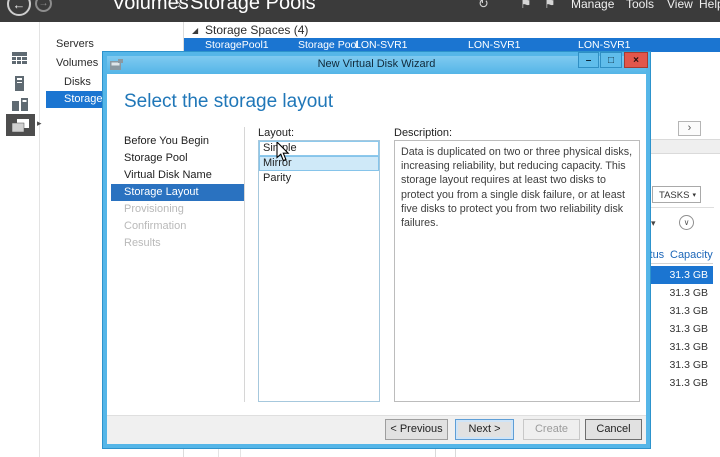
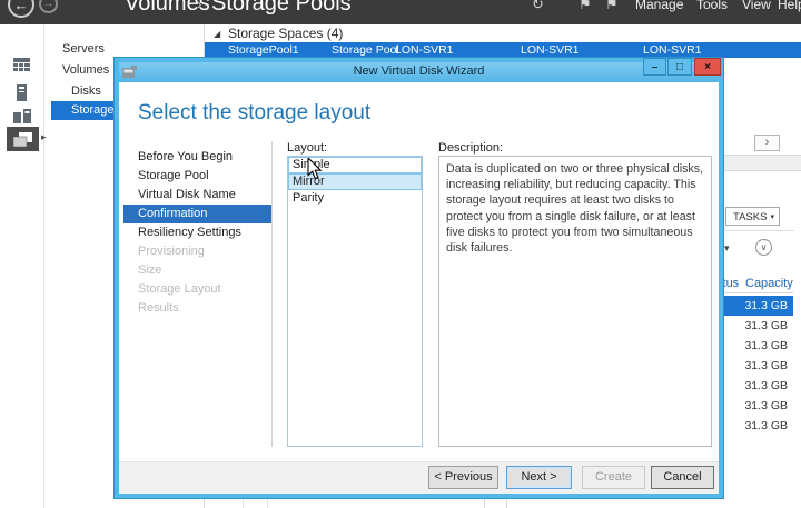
  ←
  →
  Volumes
  ›
  Storage Pools
  ↻
  ⚑
  ⚑
  Manage
  Tools
  View
  Hel
  ▸
  Servers
  Volumes
  Disks
  ◢
  Storage Spaces (4)
  StoragePool1
  Storage Pool
  LON-SVR1
  LON-SVR1
  LON-SVR1
  ›
  TASKS
  ▾
  ∨
  Capacity
  31.3 GB
  31.3 GB
  31.3 GB
  31.3 GB
  31.3 GB
  31.3 GB
  31.3 GB
  New Virtual Disk Wizard
  –
  □
  ×
  Select the storage layout
  Before You Begin
  Storage Pool
  Virtual Disk Name
- Storage Layout
+ Confirmation
+ Resiliency Settings
  Provisioning
+ Size
- Confirmation
+ Storage Layout
  Results
  Layout:
  Siple
  Mirror
  Parity
  Description:
- Data is duplicated on two or three physical disks, increasing reliability, but reducing capacity. This storage layout requires at least two disks to protect you from a single disk failure, or at least five disks to protect you from two reliability disk failures.
+ Data is duplicated on two or three physical disks, increasing reliability, but reducing capacity. This storage layout requires at least two disks to protect you from a single disk failure, or at least five disks to protect you from two simultaneous disk failures.
  < Previous
  Next >
  Create
  Cancel
